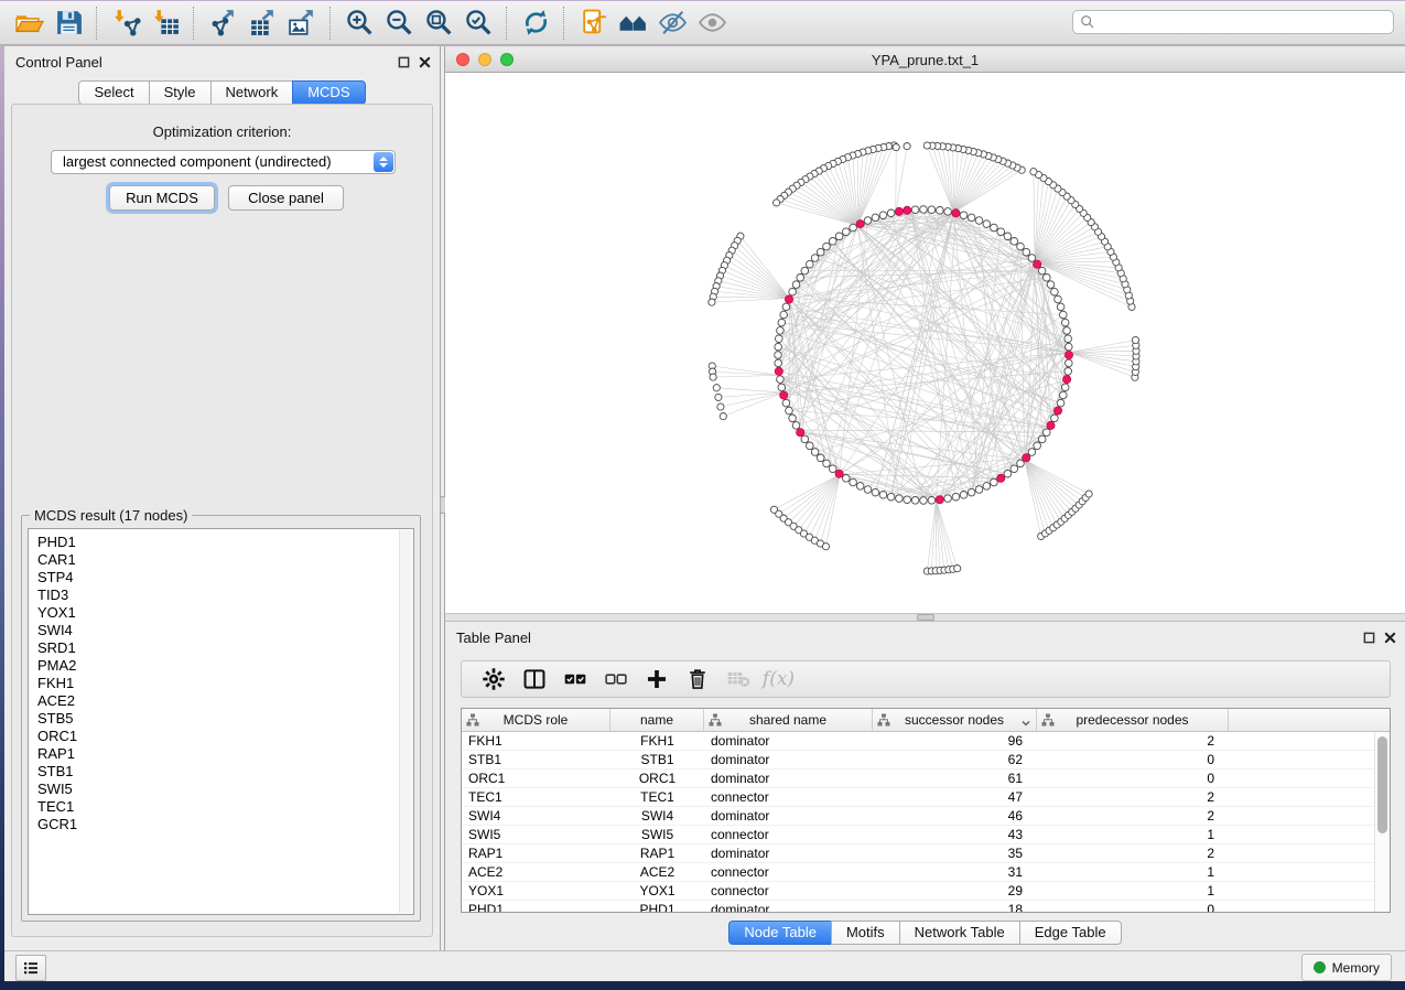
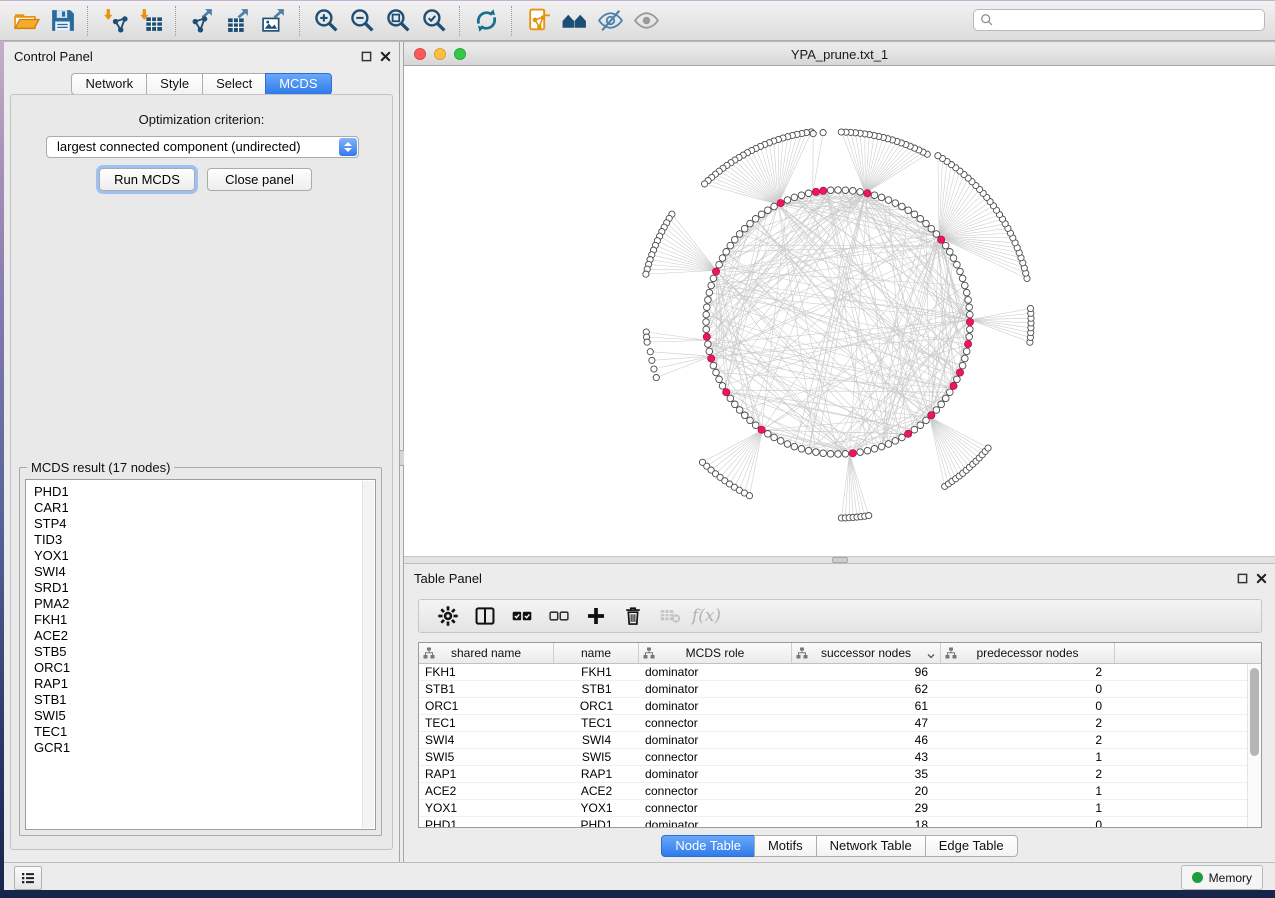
  Control Panel
- Select
+ Network
  Style
- Network
+ Select
  MCDS
  Optimization criterion:
  largest connected component (undirected)
  Run MCDS
  Close panel
  MCDS result (17 nodes)
  PHD1
  CAR1
  STP4
  TID3
  YOX1
  SWI4
  SRD1
  PMA2
  FKH1
  ACE2
  STB5
  ORC1
  RAP1
  STB1
  SWI5
  TEC1
  GCR1
  YPA_prune.txt_1
  Table Panel
  f(x)
- MCDS role
+ shared name
  name
- shared name
+ MCDS role
  successor nodes
  predecessor nodes
  FKH1
  FKH1
  dominator
  96
  2
  STB1
  STB1
  dominator
  62
  0
  ORC1
  ORC1
  dominator
  61
  0
  TEC1
  TEC1
  connector
  47
  2
  SWI4
  SWI4
  dominator
  46
  2
  SWI5
  SWI5
  connector
  43
  1
  RAP1
  RAP1
  dominator
  35
  2
  ACE2
  ACE2
  connector
- 31
+ 20
  1
  YOX1
  YOX1
  connector
  29
  1
  PHD1
  PHD1
  dominator
  18
  0
  Node Table
  Motifs
  Network Table
  Edge Table
  Memory
